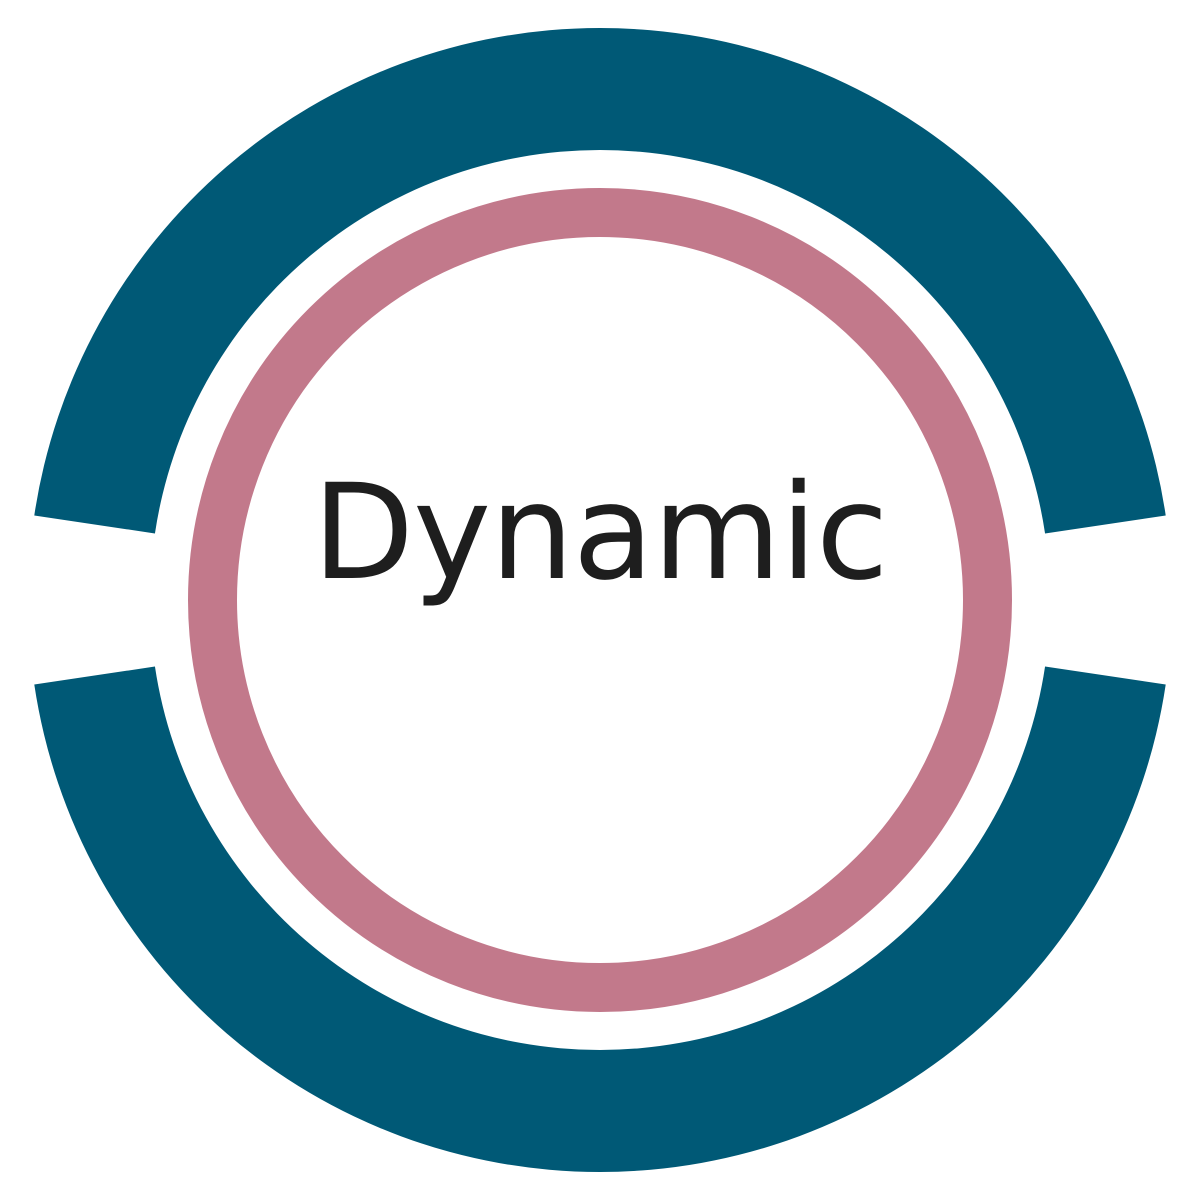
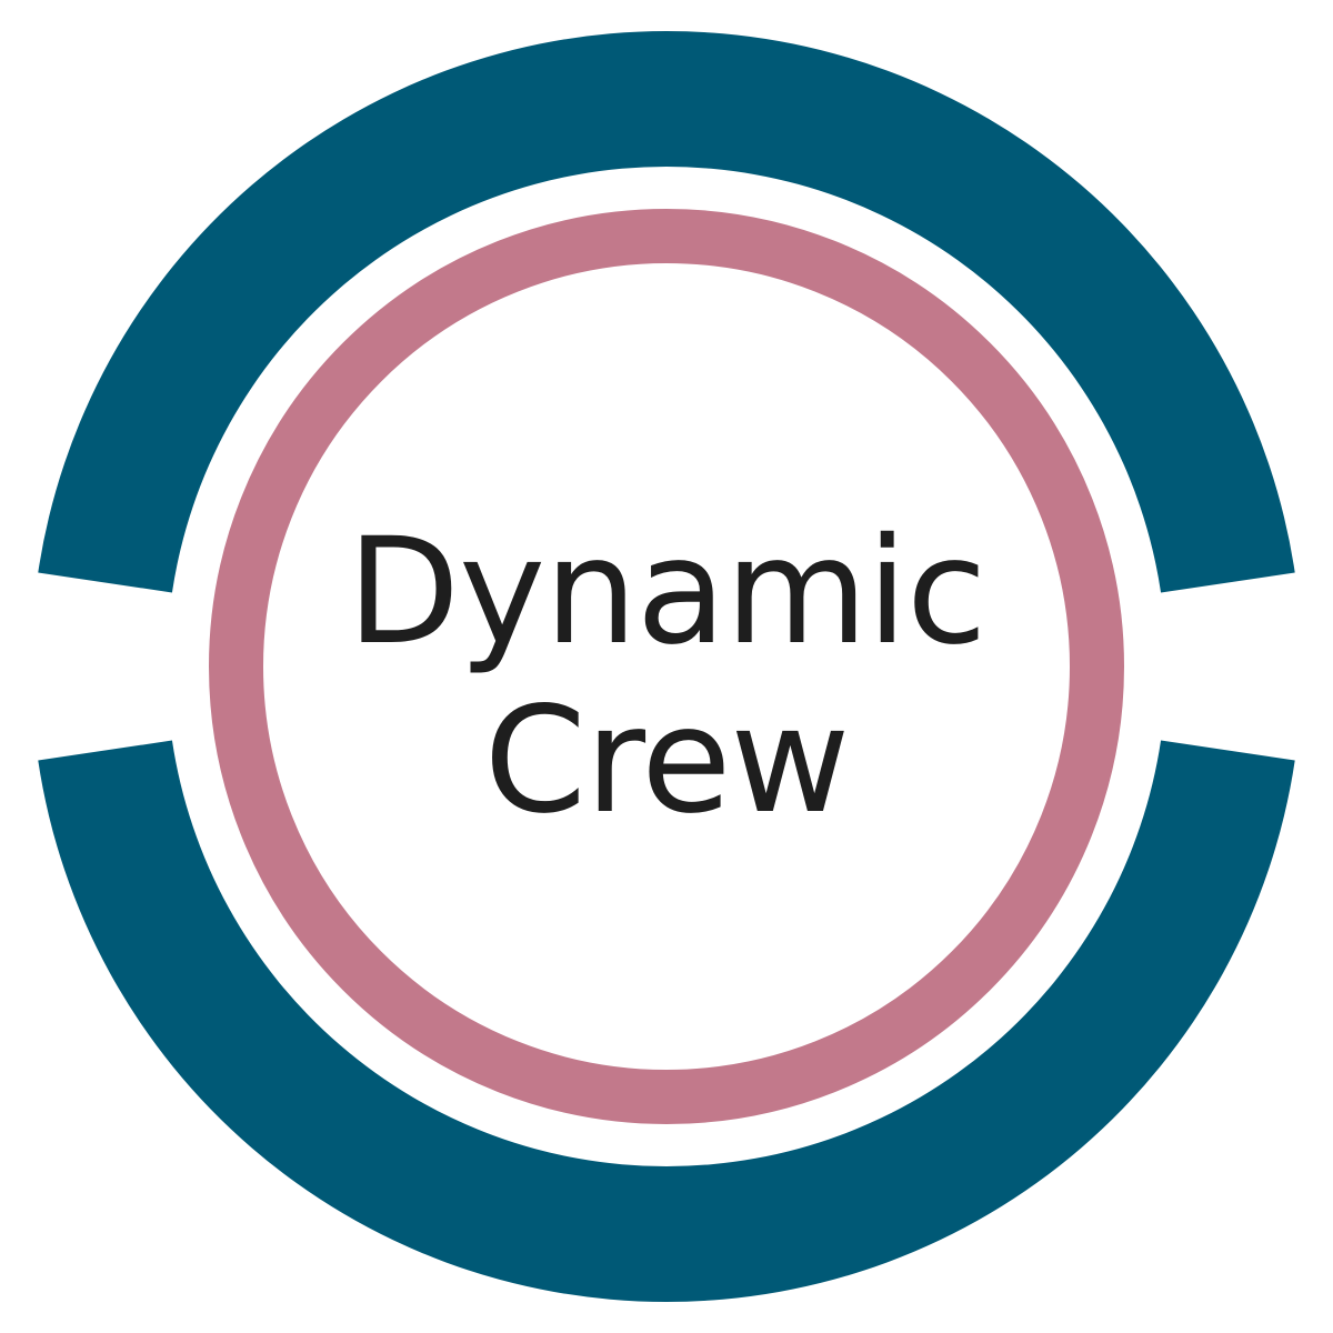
  Dynamic
+ Crew
